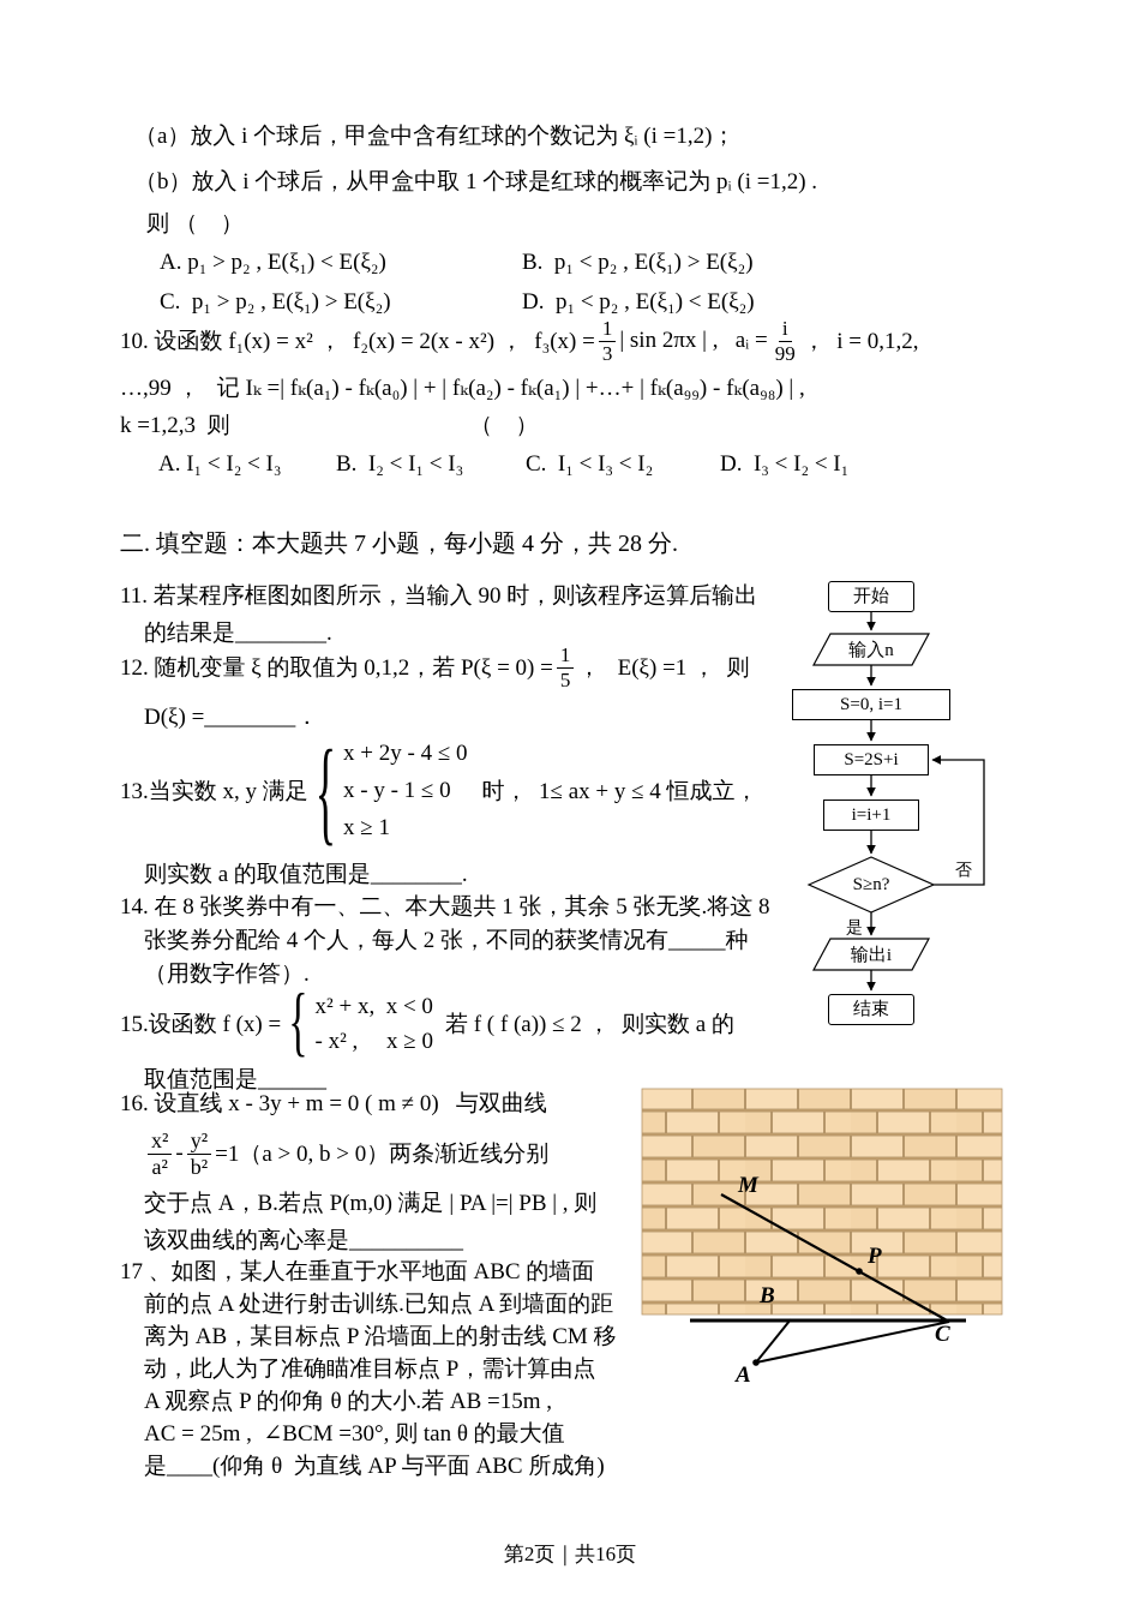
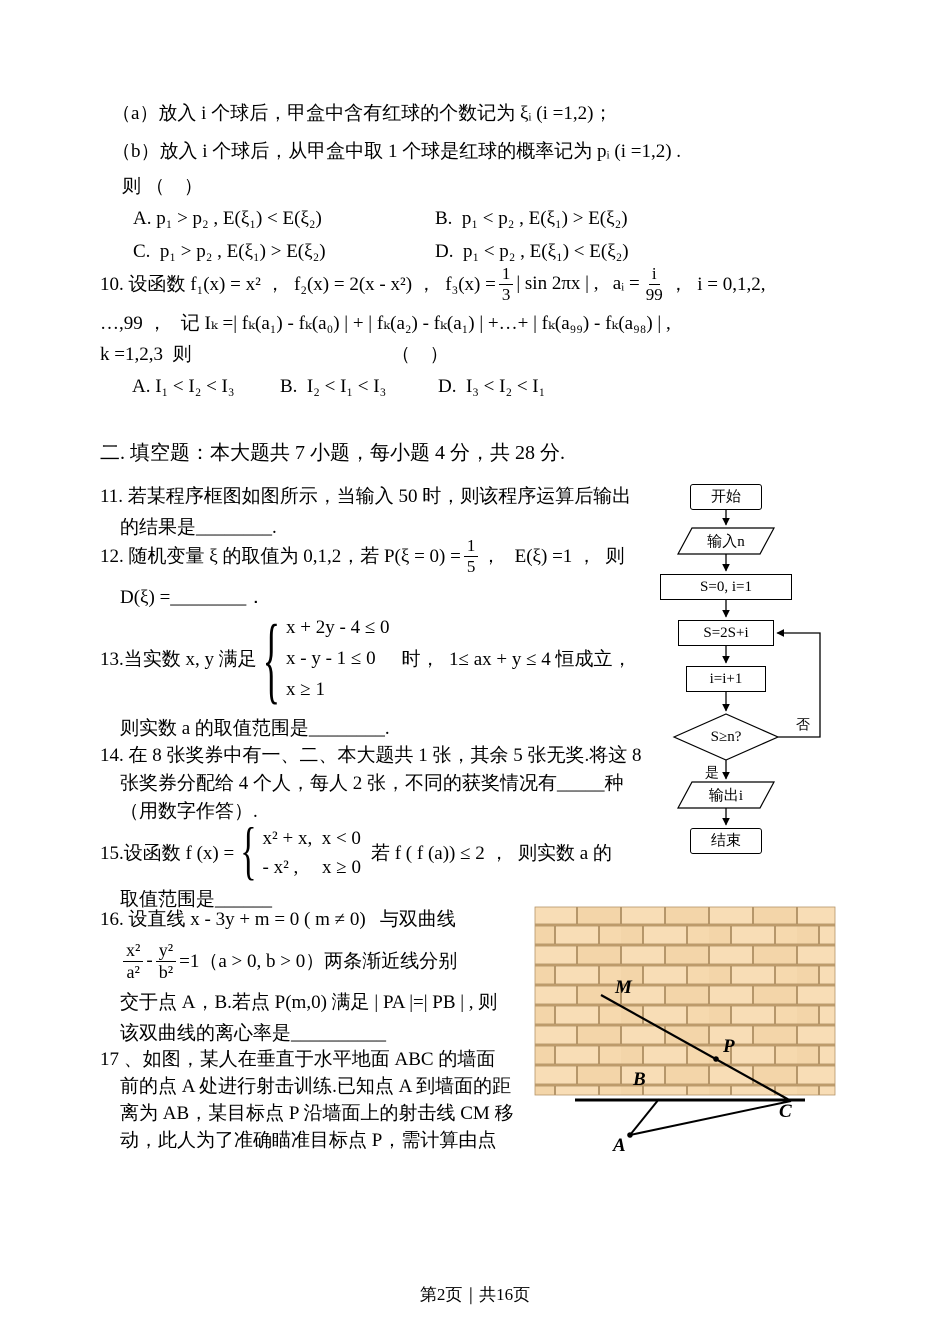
  （a）放入 i 个球后，甲盒中含有红球的个数记为 ξᵢ (i =1,2)；
  （b）放入 i 个球后，从甲盒中取 1 个球是红球的概率记为 pᵢ (i =1,2) .
  则 （ ）
  A. p₁ > p₂ , E(ξ₁) < E(ξ₂)
  B. p₁ < p₂ , E(ξ₁) > E(ξ₂)
  C. p₁ > p₂ , E(ξ₁) > E(ξ₂)
  D. p₁ < p₂ , E(ξ₁) < E(ξ₂)
  10. 设函数 f₁(x) = x² ， f₂(x) = 2(x - x²) ， f₃(x) =
  1
  3
  | sin 2πx | , aᵢ =
  i
  99
  ， i = 0,1,2,
  …,99 ， 记 Iₖ =| fₖ(a₁) - fₖ(a₀) | + | fₖ(a₂) - fₖ(a₁) | +…+ | fₖ(a₉₉) - fₖ(a₉₈) | ,
  k =1,2,3 则
  （ ）
  A. I₁ < I₂ < I₃
  B. I₂ < I₁ < I₃
- C. I₁ < I₃ < I₂
  D. I₃ < I₂ < I₁
  二. 填空题：本大题共 7 小题，每小题 4 分，共 28 分.
- 11. 若某程序框图如图所示，当输入 90 时，则该程序运算后输出
+ 11. 若某程序框图如图所示，当输入 50 时，则该程序运算后输出
  的结果是________.
  12. 随机变量 ξ 的取值为 0,1,2，若 P(ξ = 0) =
  1
  5
  ， E(ξ) =1 ， 则
  D(ξ) =________．
  13.当实数 x, y 满足
  {
  x + 2y - 4 ≤ 0
  x - y - 1 ≤ 0
  x ≥ 1
  时， 1≤ ax + y ≤ 4 恒成立，
  则实数 a 的取值范围是________.
  14. 在 8 张奖券中有一、二、本大题共 1 张，其余 5 张无奖.将这 8
  张奖券分配给 4 个人，每人 2 张，不同的获奖情况有_____种
  （用数字作答）.
  15.设函数 f (x) =
  {
  x² + x, x < 0
  - x² , x ≥ 0
  若 f ( f (a)) ≤ 2 ， 则实数 a 的
  取值范围是______
  16. 设直线 x - 3y + m = 0 ( m ≠ 0) 与双曲线
  x²
  a²
  -
  y²
  b²
  =1（a > 0, b > 0）两条渐近线分别
  交于点 A，B.若点 P(m,0) 满足 | PA |=| PB | , 则
  该双曲线的离心率是__________
  17 、如图，某人在垂直于水平地面 ABC 的墙面
  前的点 A 处进行射击训练.已知点 A 到墙面的距
  离为 AB，某目标点 P 沿墙面上的射击线 CM 移
  动，此人为了准确瞄准目标点 P，需计算由点
- A 观察点 P 的仰角 θ 的大小.若 AB =15m ,
- AC = 25m , ∠BCM =30°, 则 tan θ 的最大值
- 是____(仰角 θ 为直线 AP 与平面 ABC 所成角)
  开始
  输入n
  S=0, i=1
  S=2S+i
  i=i+1
  S≥n?
  否
  是
  输出i
  结束
  M
  P
  B
  C
  A
  第2页｜共16页
